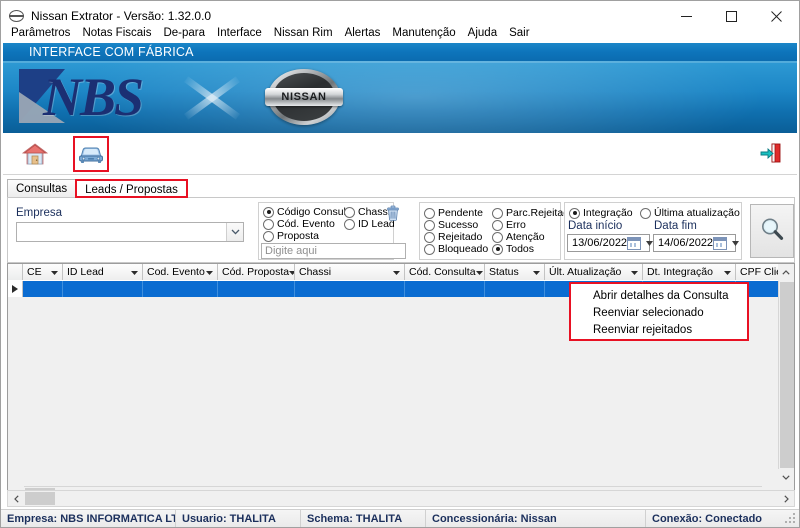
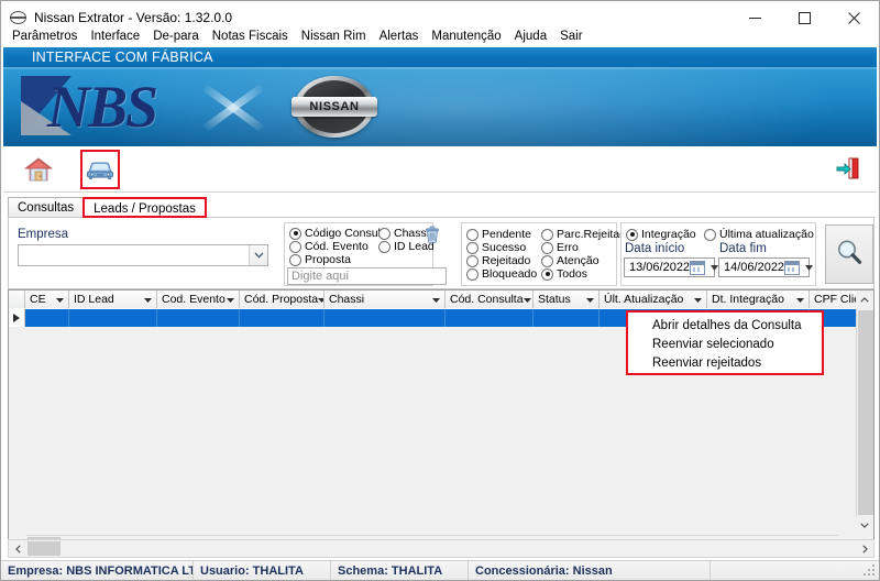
  Nissan Extrator - Versão: 1.32.0.0
  Parâmetros
- Notas Fiscais
+ Interface
  De-para
- Interface
+ Notas Fiscais
  Nissan Rim
  Alertas
  Manutenção
  Ajuda
  Sair
  INTERFACE COM FÁBRICA
  NBS
  NISSAN
  Consultas
  Leads / Propostas
  Empresa
  Código Consu
  Cód. Evento
  Proposta
  Chass
  ID Lead
  Digite aqui
  Pendente
  Sucesso
  Rejeitado
  Bloqueado
  Parc.Rejeita
  Erro
  Atenção
  Todos
  Integração
  Última atualização
  Data início
  Data fim
  13/06/2022
  14/06/2022
  CE
  ID Lead
  Cod. Evento
  Cód. Proposta
  Chassi
  Cód. Consulta
  Status
  Últ. Atualização
  Dt. Integração
  Abrir detalhes da Consulta
  Reenviar selecionado
  Reenviar rejeitados
  Empresa: NBS INFORMATICA LT
  Usuario: THALITA
  Schema: THALITA
  Concessionária: Nissan
- Conexão: Conectado
